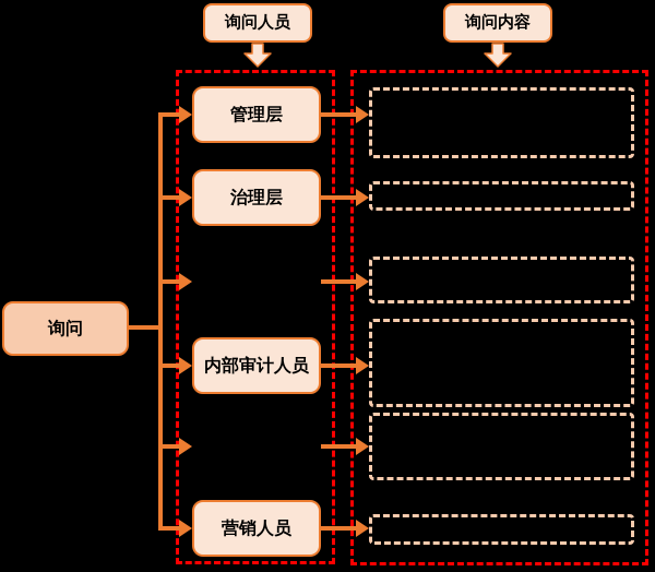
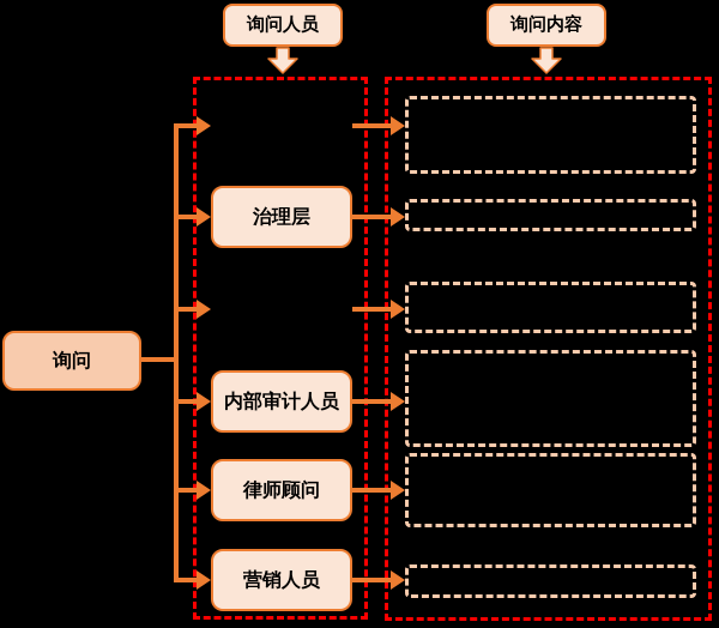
  询问人员
  询问内容
  询问
- 管理层
  治理层
  内部审计人员
+ 律师顾问
  营销人员
